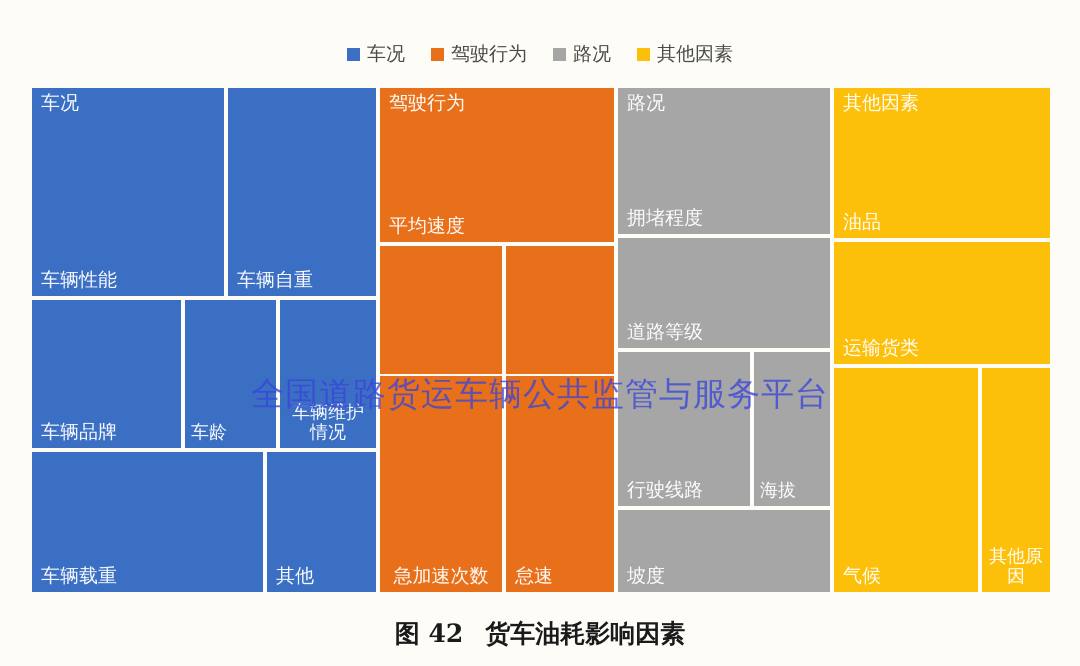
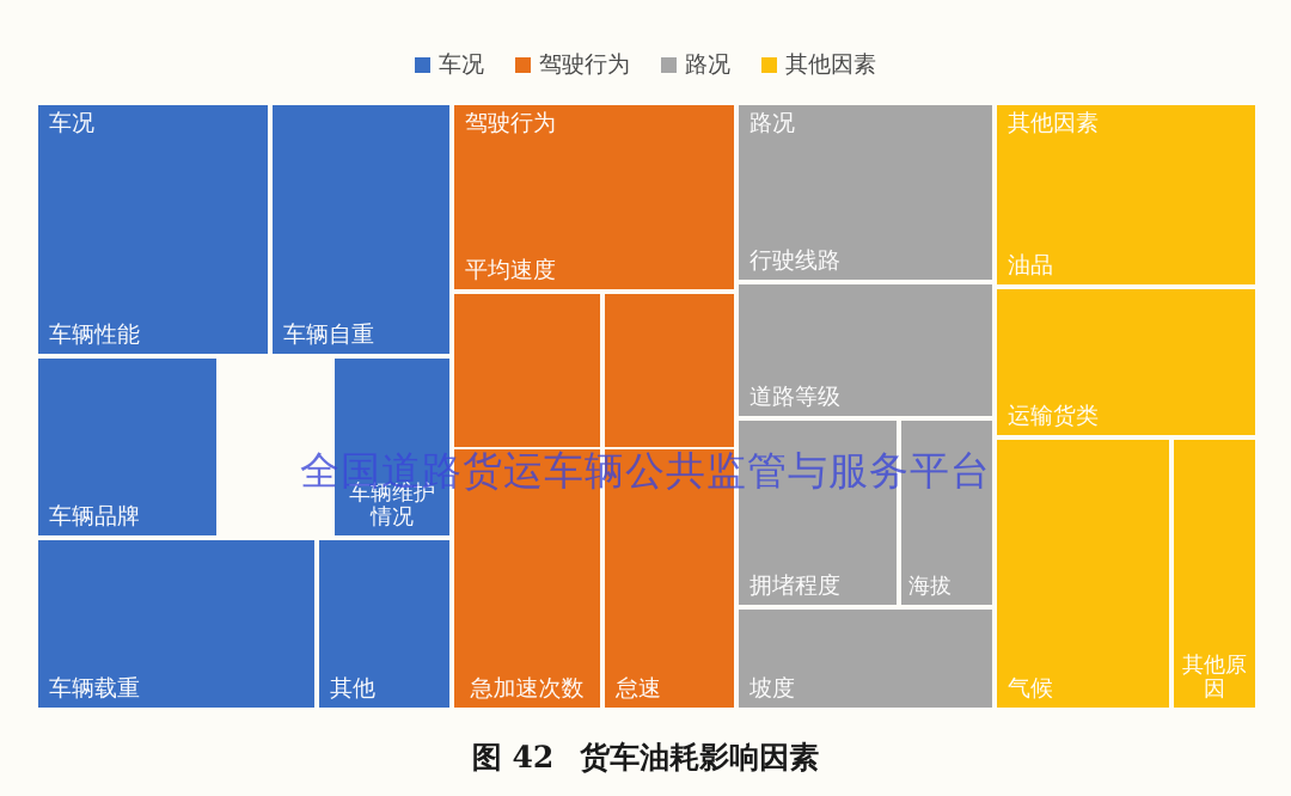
  车况
  驾驶行为
  路况
  其他因素
  车况
  车辆性能
  车辆自重
  车辆品牌
- 车龄
  车辆维护情况
  车辆载重
  其他
  驾驶行为
  平均速度
  急加速次数
  怠速
  路况
- 拥堵程度
+ 行驶线路
  道路等级
- 行驶线路
+ 拥堵程度
  海拔
  坡度
  其他因素
  油品
  运输货类
  气候
  其他原因
  全国道路货运车辆公共监管与服务平台
  图 42 货车油耗影响因素
